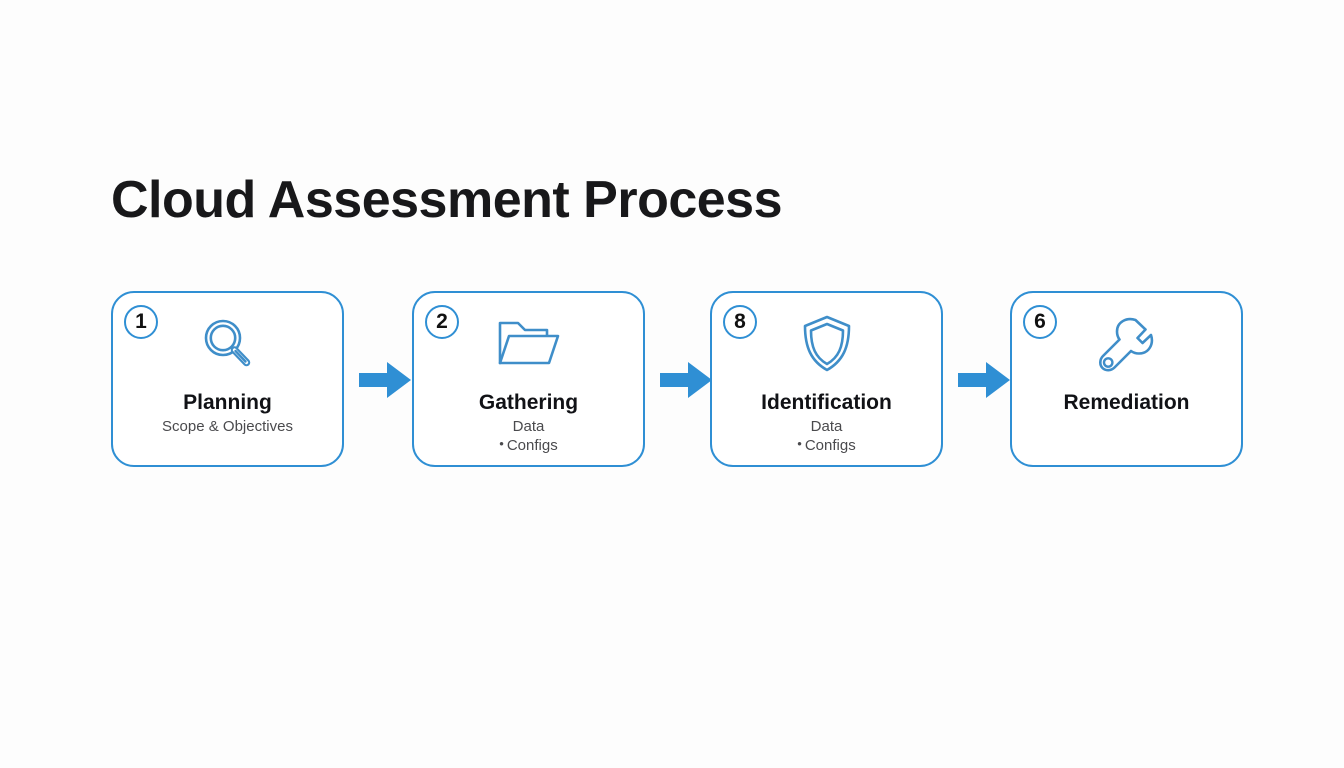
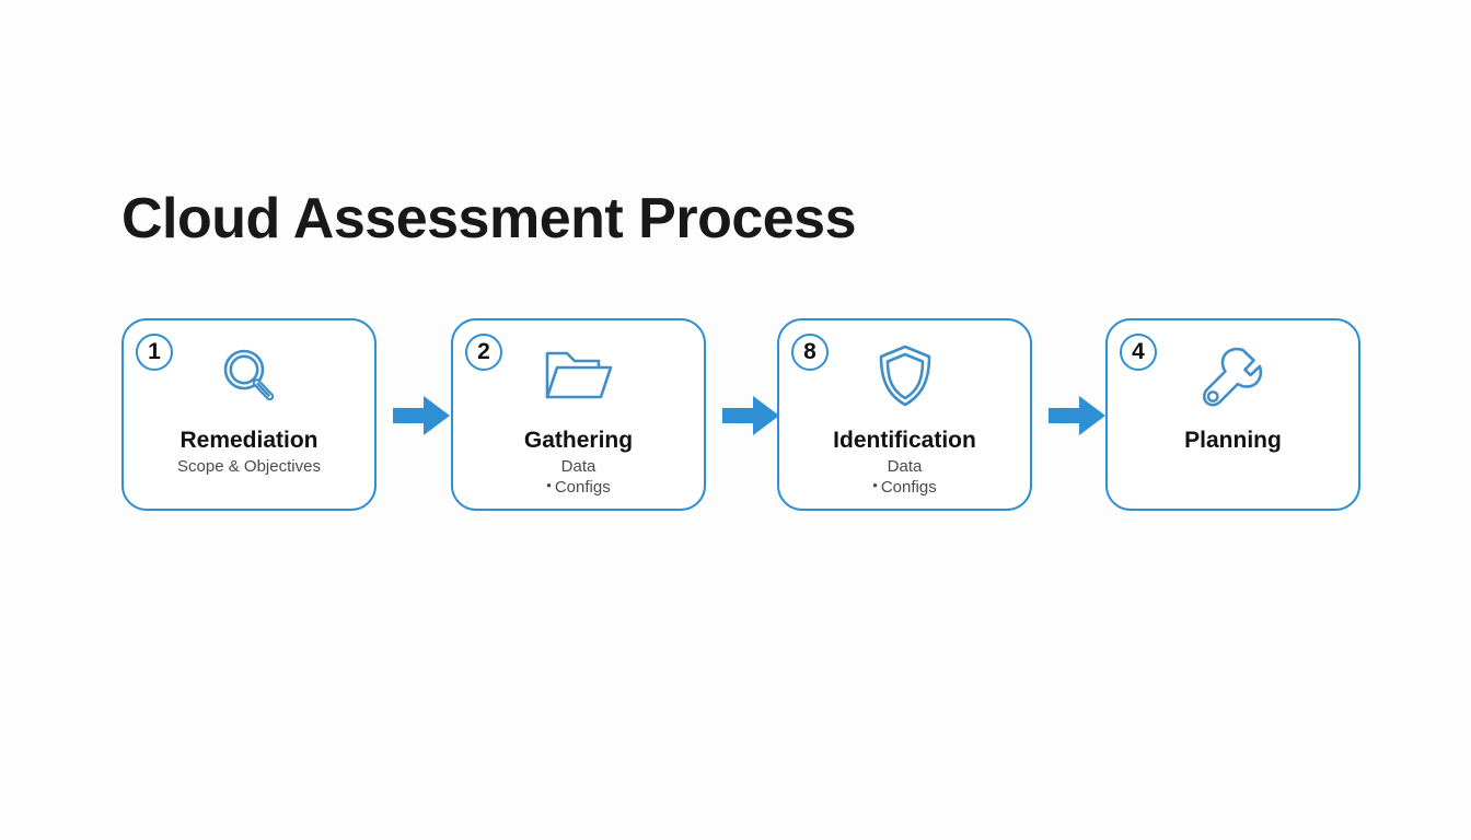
  Cloud Assessment Process
  1
- Planning
+ Remediation
  Scope & Objectives
  2
  Gathering
  Data
  Configs
  8
  Identification
  Data
  Configs
- 6
+ 4
- Remediation
+ Planning
